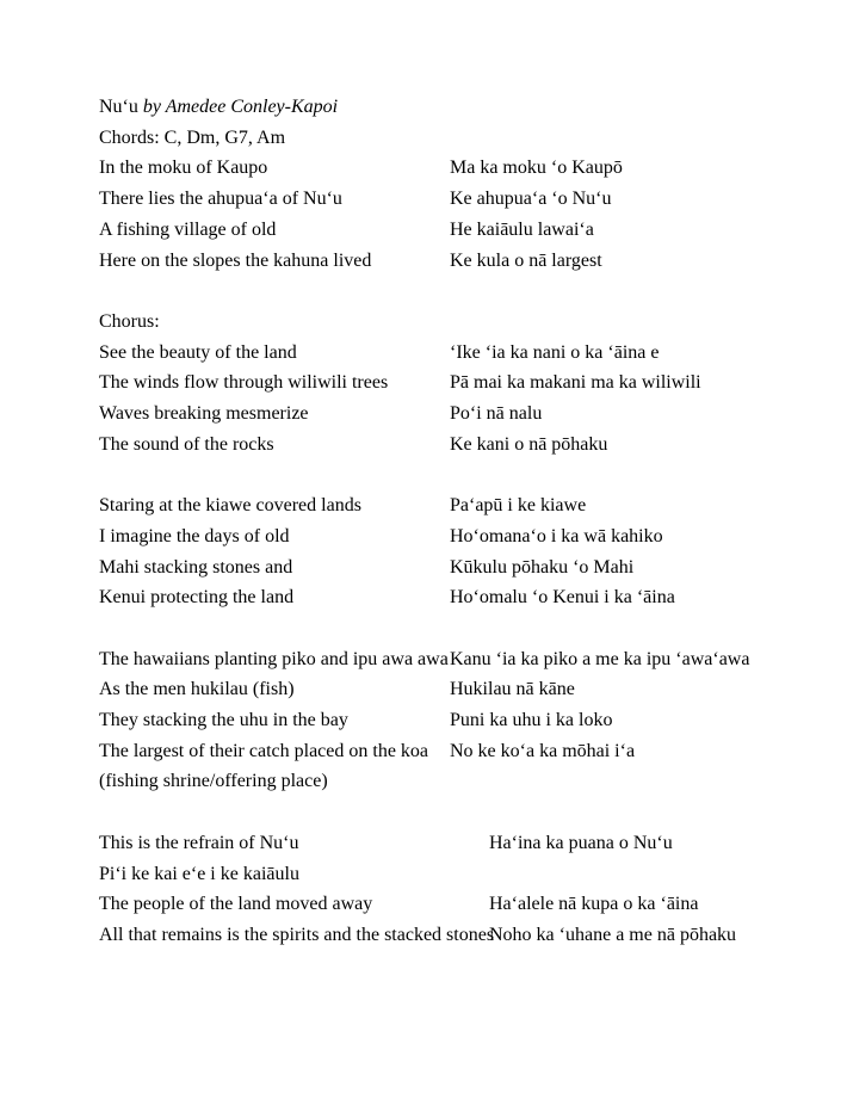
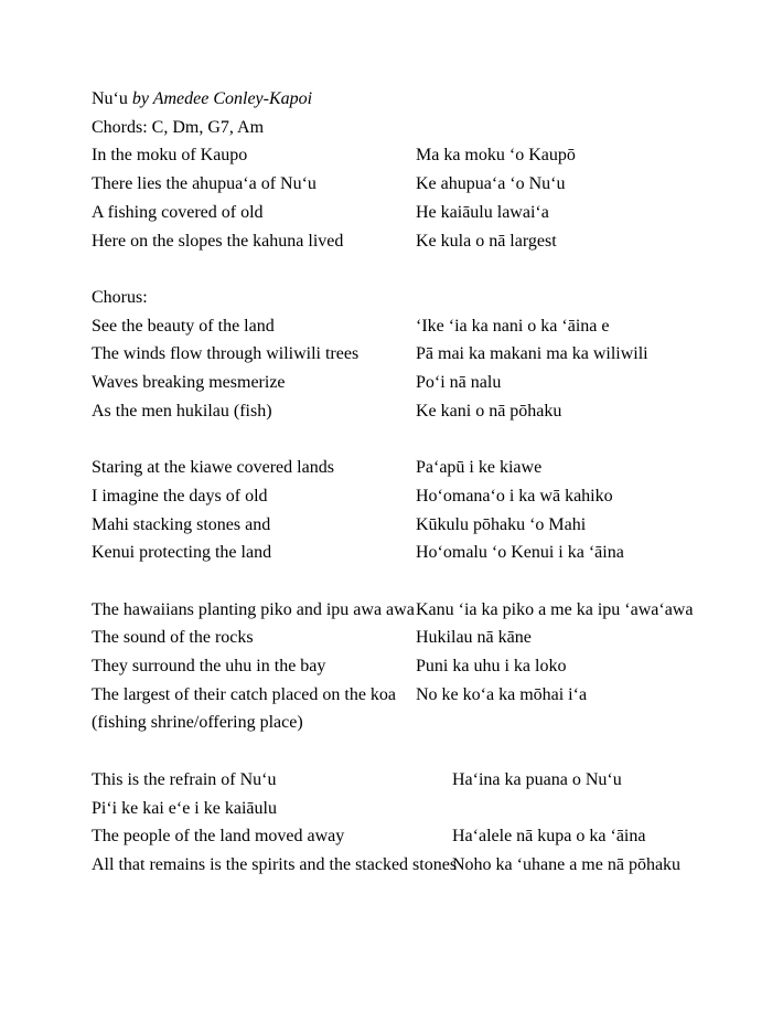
  Nu‘u by Amedee Conley-Kapoi
  Chords: C, Dm, G7, Am
  In the moku of Kaupo
  Ma ka moku ‘o Kaupō
  There lies the ahupua‘a of Nu‘u
  Ke ahupua‘a ‘o Nu‘u
- A fishing village of old
+ A fishing covered of old
  He kaiāulu lawai‘a
  Here on the slopes the kahuna lived
  Ke kula o nā largest
  Chorus:
  See the beauty of the land
  ‘Ike ‘ia ka nani o ka ‘āina e
  The winds flow through wiliwili trees
  Pā mai ka makani ma ka wiliwili
  Waves breaking mesmerize
  Po‘i nā nalu
- The sound of the rocks
+ As the men hukilau (fish)
  Ke kani o nā pōhaku
  Staring at the kiawe covered lands
  Pa‘apū i ke kiawe
  I imagine the days of old
  Ho‘omana‘o i ka wā kahiko
  Mahi stacking stones and
  Kūkulu pōhaku ‘o Mahi
  Kenui protecting the land
  Ho‘omalu ‘o Kenui i ka ‘āina
  The hawaiians planting piko and ipu awa awa
  Kanu ‘ia ka piko a me ka ipu ‘awa‘awa
- As the men hukilau (fish)
+ The sound of the rocks
  Hukilau nā kāne
- They stacking the uhu in the bay
+ They surround the uhu in the bay
  Puni ka uhu i ka loko
  The largest of their catch placed on the koa
  No ke ko‘a ka mōhai i‘a
  (fishing shrine/offering place)
  This is the refrain of Nu‘u
  Ha‘ina ka puana o Nu‘u
  Pi‘i ke kai e‘e i ke kaiāulu
  The people of the land moved away
  Ha‘alele nā kupa o ka ‘āina
  All that remains is the spirits and the stacked stone
  Noho ka ‘uhane a me nā pōhaku
